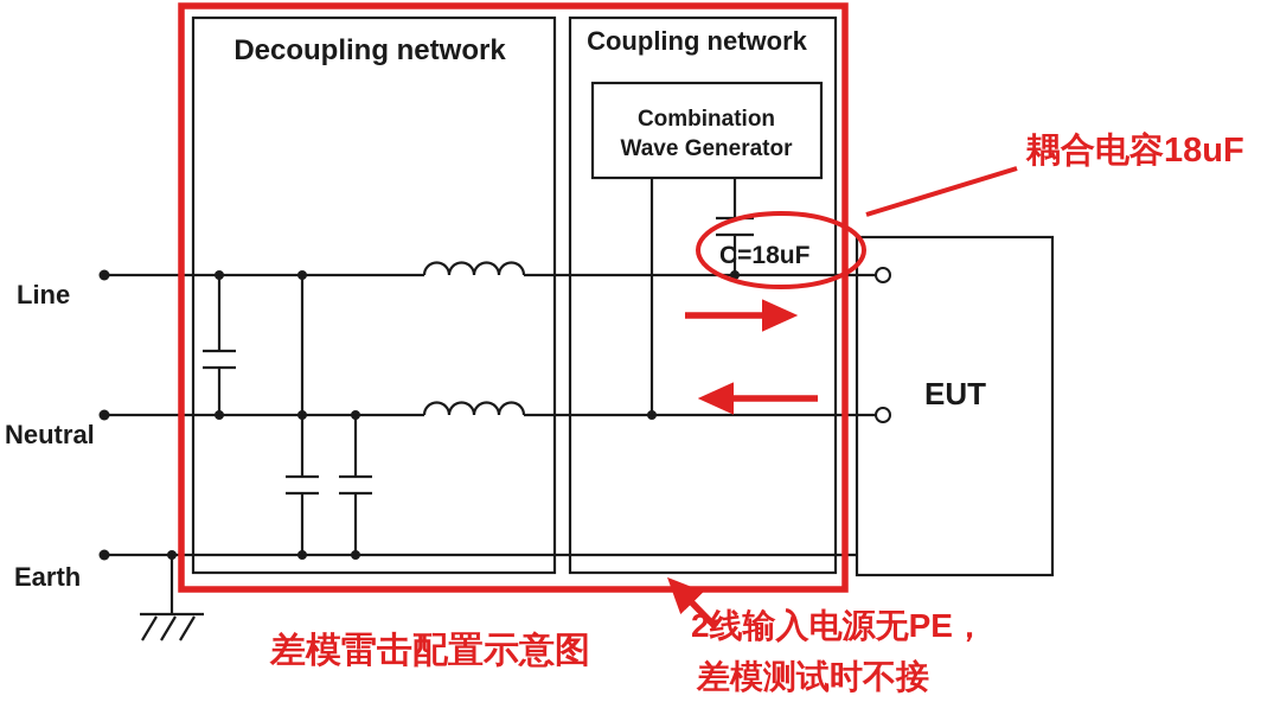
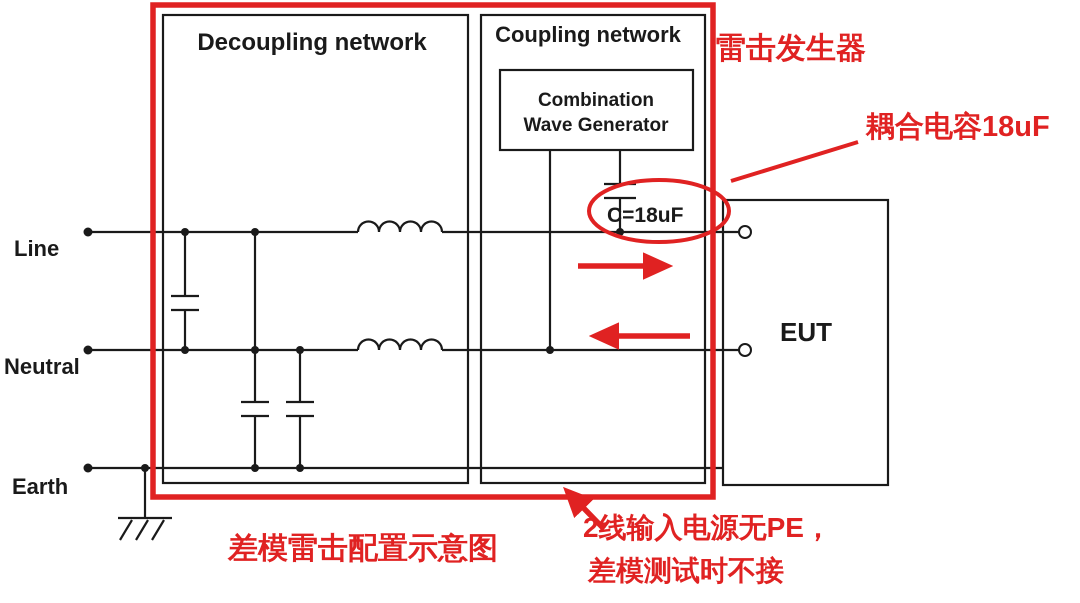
  Decoupling network
  Coupling network
  Combination
  Wave Generator
  C=18uF
  EUT
  Line
  Neutral
  Earth
+ 雷击发生器
  耦合电容18uF
  差模雷击配置示意图
  2线输入电源无PE，
  差模测试时不接
